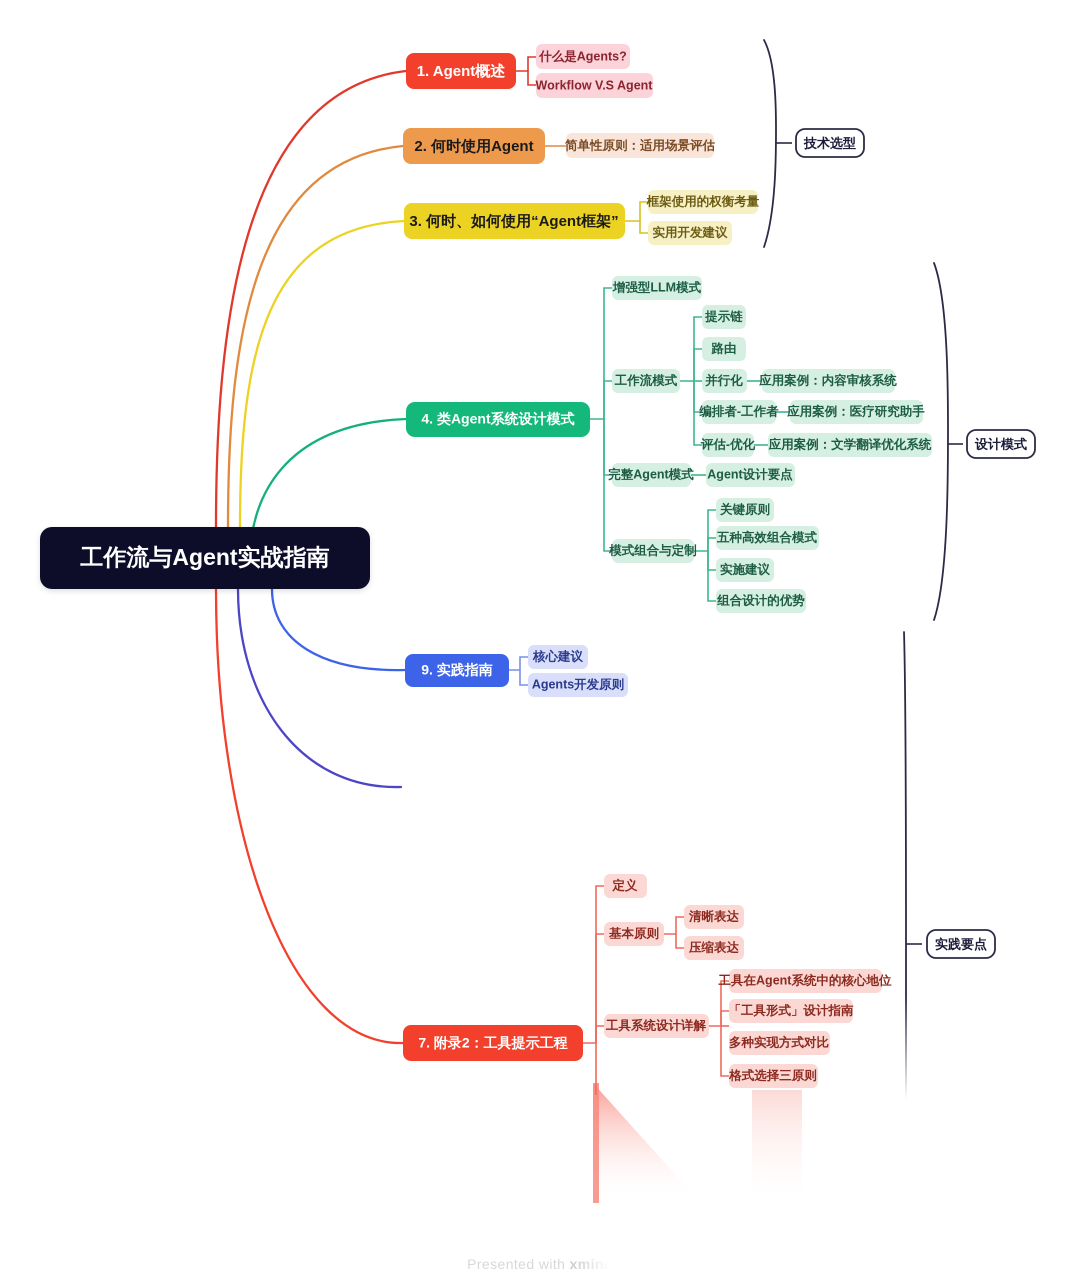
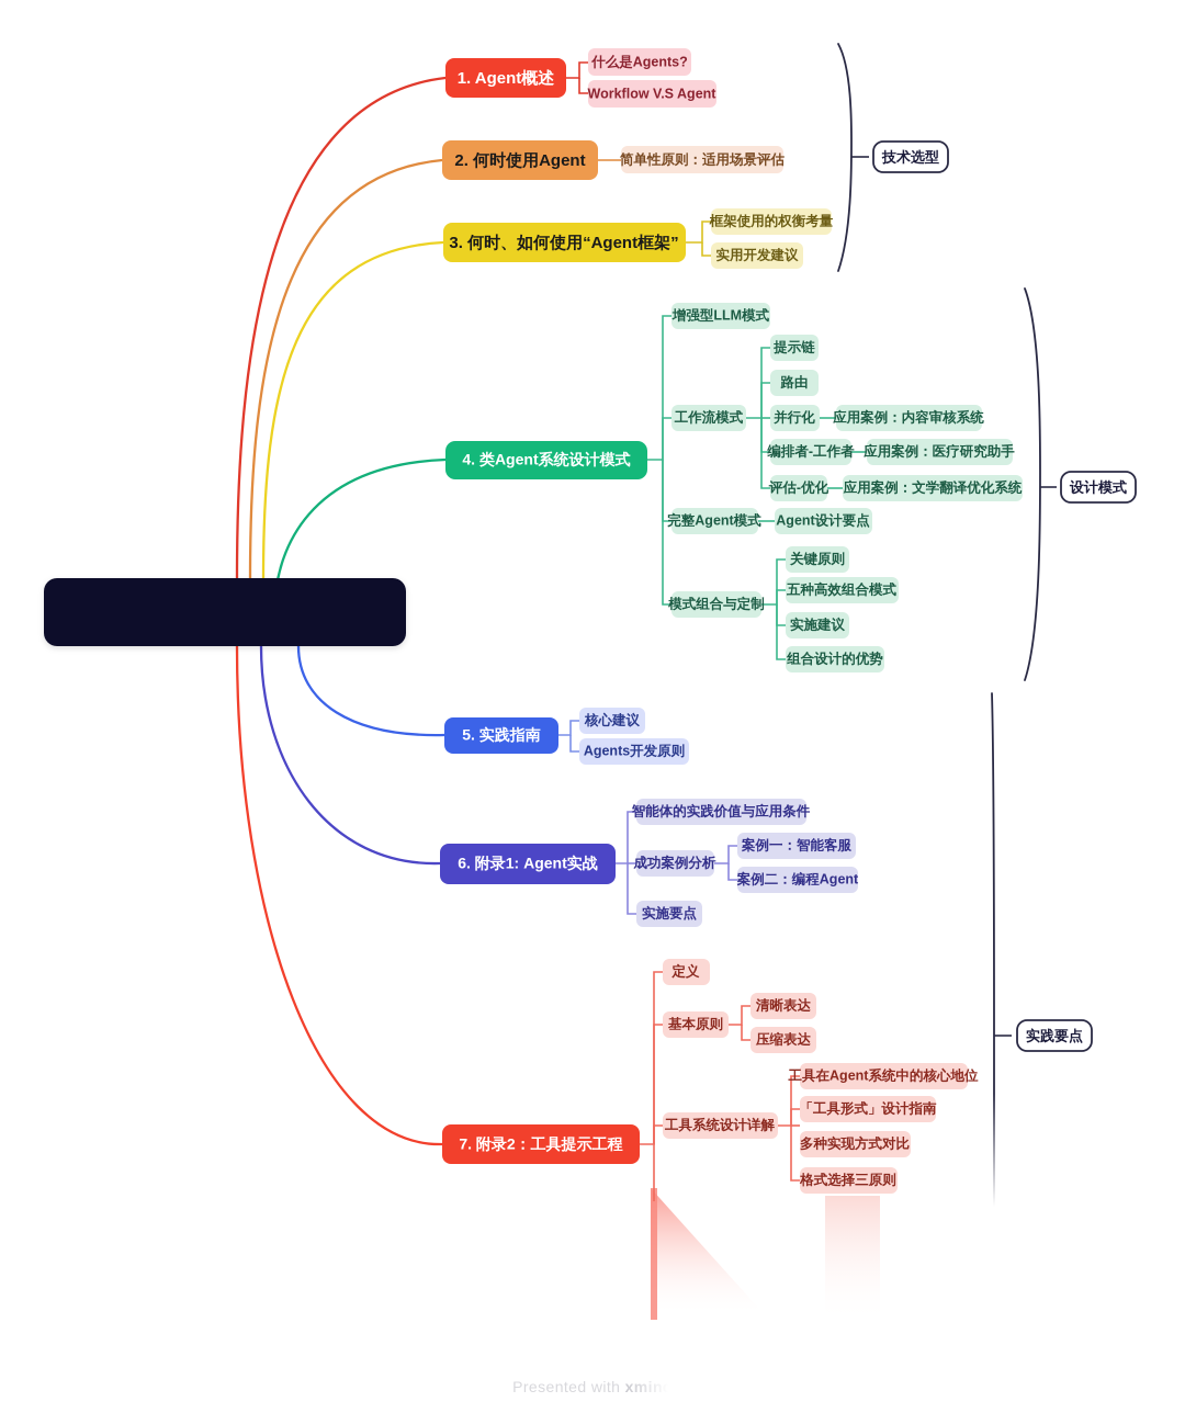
- 工作流与Agent实战指南
  1. Agent概述
  什么是Agents?
  Workflow V.S Agent
  2. 何时使用Agent
  简单性原则：适用场景评估
  3. 何时、如何使用“Agent框架”
  框架使用的权衡考量
  实用开发建议
  4. 类Agent系统设计模式
  增强型LLM模式
  工作流模式
  提示链
  路由
  并行化
  应用案例：内容审核系统
  编排者-工作者
  应用案例：医疗研究助手
  评估-优化
  应用案例：文学翻译优化系统
  完整Agent模式
  Agent设计要点
  模式组合与定制
  关键原则
  五种高效组合模式
  实施建议
  组合设计的优势
- 9. 实践指南
+ 5. 实践指南
  核心建议
  Agents开发原则
+ 6. 附录1: Agent实战
+ 智能体的实践价值与应用条件
+ 成功案例分析
+ 案例一：智能客服
+ 案例二：编程Agent
+ 实施要点
  7. 附录2：工具提示工程
  定义
  基本原则
  清晰表达
  压缩表达
  工具系统设计详解
  工具在Agent系统中的核心地位
  「工具形式」设计指南
  多种实现方式对比
  格式选择三原则
  技术选型
  设计模式
  实践要点
  Presented with xmind
